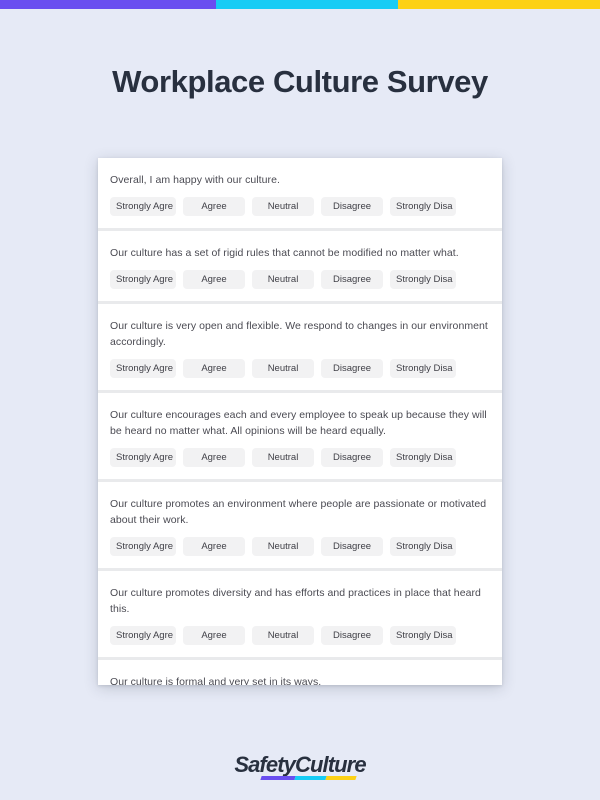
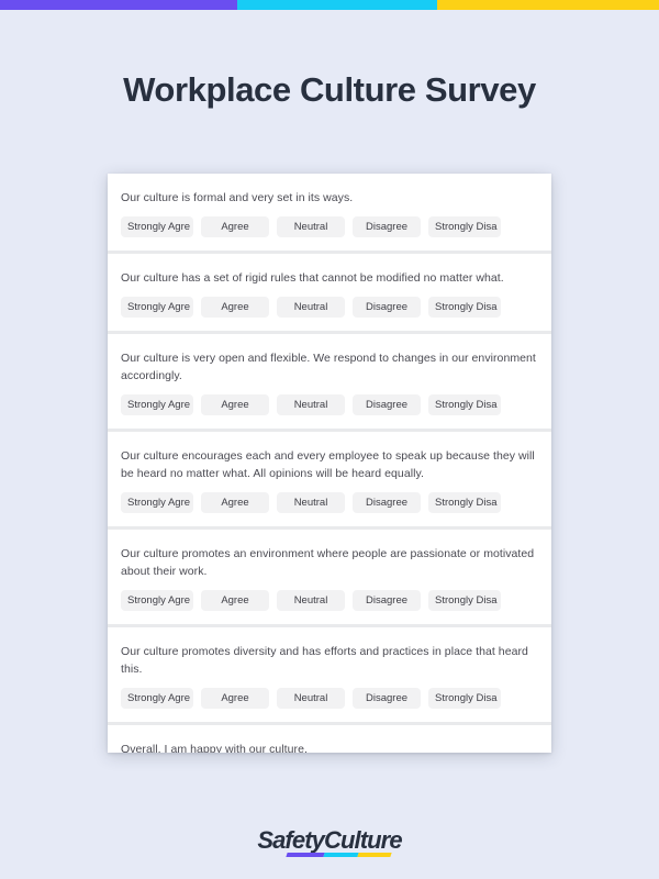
  Workplace Culture Survey
- Overall, I am happy with our culture.
+ Our culture is formal and very set in its ways.
  Strongly Agre
  Agree
  Neutral
  Disagree
  Strongly Disa
  Our culture has a set of rigid rules that cannot be modified no matter what.
  Strongly Agre
  Agree
  Neutral
  Disagree
  Strongly Disa
  Our culture is very open and flexible. We respond to changes in our environment accordingly.
  Strongly Agre
  Agree
  Neutral
  Disagree
  Strongly Disa
  Our culture encourages each and every employee to speak up because they will be heard no matter what. All opinions will be heard equally.
  Strongly Agre
  Agree
  Neutral
  Disagree
  Strongly Disa
  Our culture promotes an environment where people are passionate or motivated about their work.
  Strongly Agre
  Agree
  Neutral
  Disagree
  Strongly Disa
  Our culture promotes diversity and has efforts and practices in place that heard this.
  Strongly Agre
  Agree
  Neutral
  Disagree
  Strongly Disa
- Our culture is formal and very set in its ways.
+ Overall, I am happy with our culture.
  SafetyCulture
